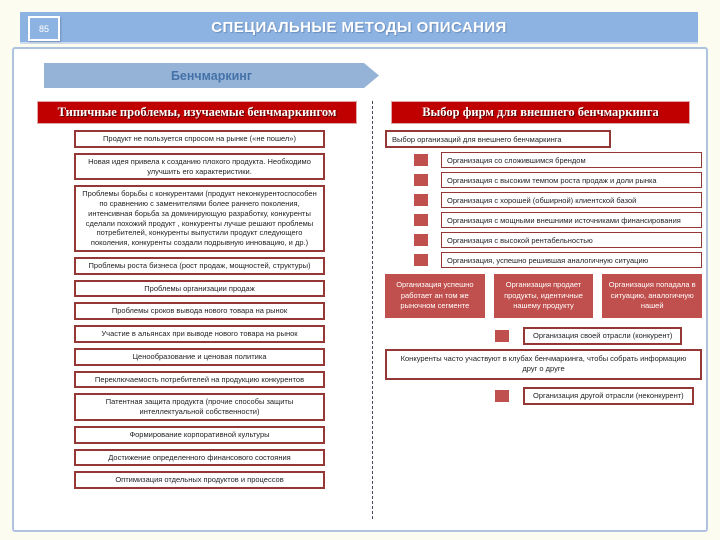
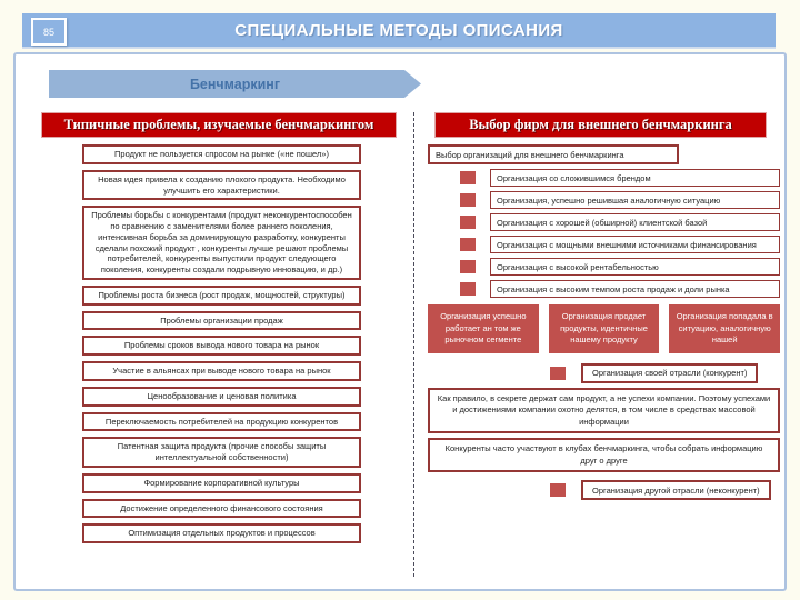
  85
  СПЕЦИАЛЬНЫЕ МЕТОДЫ ОПИСАНИЯ
  Бенчмаркинг
  Типичные проблемы, изучаемые бенчмаркингом
  Выбор фирм для внешнего бенчмаркинга
  Продукт не пользуется спросом на рынке («не пошел»)
  Новая идея привела к созданию плохого продукта. Необходимо улучшить его характеристики.
  Проблемы борьбы с конкурентами (продукт неконкурентоспособен по сравнению с заменителями более раннего поколения, интенсивная борьба за доминирующую разработку, конкуренты сделали похожий продукт , конкуренты лучше решают проблемы потребителей, конкуренты выпустили продукт следующего поколения, конкуренты создали подрывную инновацию, и др.)
  Проблемы роста бизнеса (рост продаж, мощностей, структуры)
  Проблемы организации продаж
  Проблемы сроков вывода нового товара на рынок
  Участие в альянсах при выводе нового товара на рынок
  Ценообразование и ценовая политика
  Переключаемость потребителей на продукцию конкурентов
  Патентная защита продукта (прочие способы защиты интеллектуальной собственности)
  Формирование корпоративной культуры
  Достижение определенного финансового состояния
  Оптимизация отдельных продуктов и процессов
  Выбор организаций для внешнего бенчмаркинга
  Организация со сложившимся брендом
- Организация с высоким темпом роста продаж и доли рынка
+ Организация, успешно решившая аналогичную ситуацию
  Организация с хорошей (обширной) клиентской базой
  Организация с мощными внешними источниками финансирования
  Организация с высокой рентабельностью
- Организация, успешно решившая аналогичную ситуацию
+ Организация с высоким темпом роста продаж и доли рынка
  Организация успешно работает ан том же рыночном сегменте
  Организация продает продукты, идентичные нашему продукту
  Организация попадала в ситуацию, аналогичную нашей
  Организация своей отрасли (конкурент)
+ Как правило, в секрете держат сам продукт, а не успехи компании. Поэтому успехами и достижениями компании охотно делятся, в том числе в средствах массовой информации
  Конкуренты часто участвуют в клубах бенчмаркинга, чтобы собрать информацию друг о друге
  Организация другой отрасли (неконкурент)
